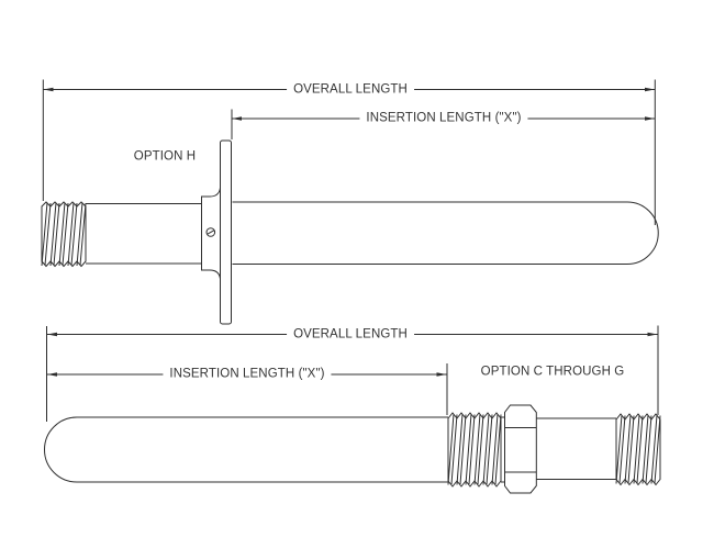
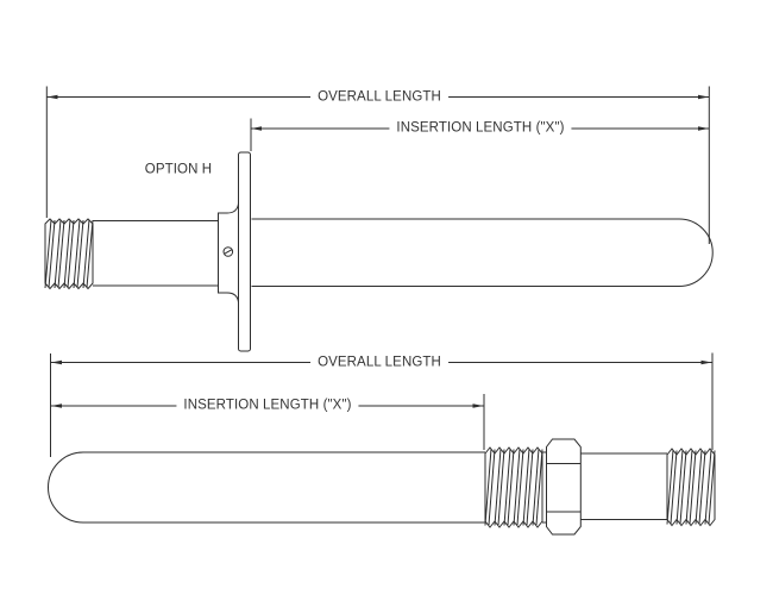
  OVERALL LENGTH
  INSERTION LENGTH ("X")
  OPTION H
  OVERALL LENGTH
  INSERTION LENGTH ("X")
- OPTION C THROUGH G
